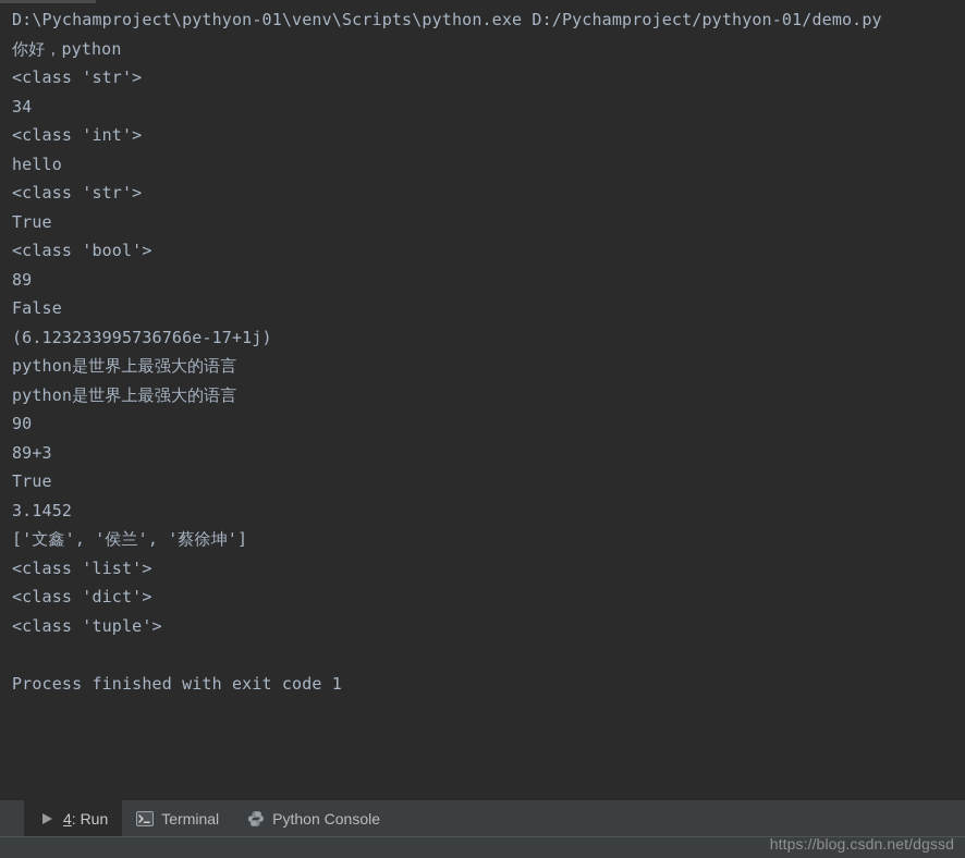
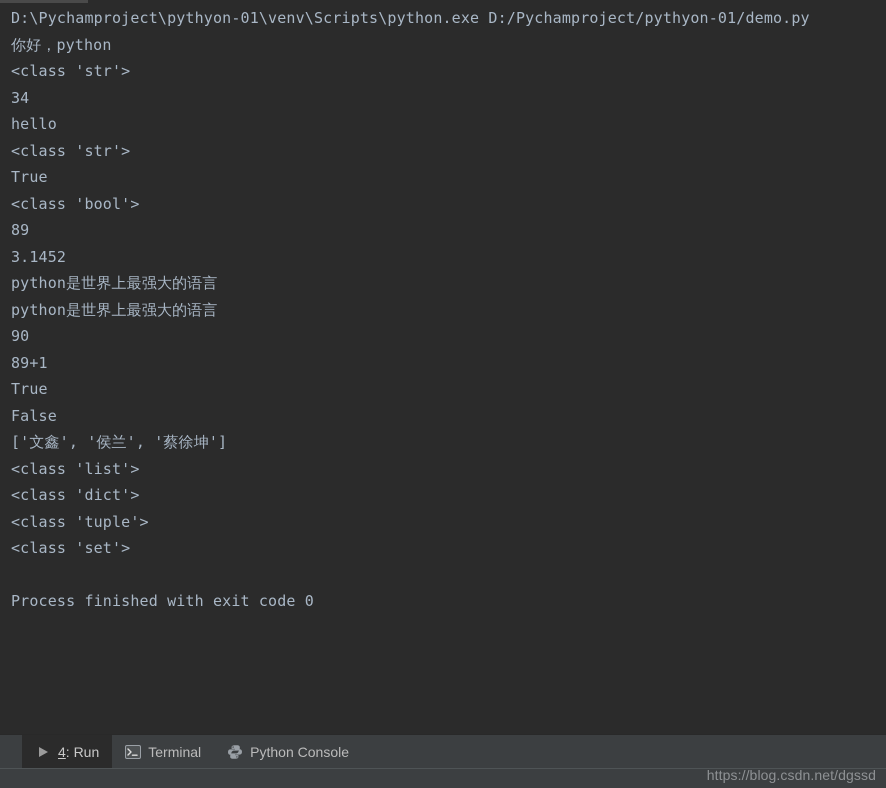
  D:\Pychamproject\pythyon-01\venv\Scripts\python.exe D:/Pychamproject/pythyon-01/demo.py
  你好，python
  <class 'str'>
  34
- <class 'int'>
  hello
  <class 'str'>
  True
  <class 'bool'>
  89
- False
+ 3.1452
- (6.123233995736766e-17+1j)
  python是世界上最强大的语言
  python是世界上最强大的语言
  90
- 89+3
+ 89+1
  True
- 3.1452
+ False
  ['文鑫', '侯兰', '蔡徐坤']
  <class 'list'>
  <class 'dict'>
  <class 'tuple'>
+ <class 'set'>
- Process finished with exit code 1
+ Process finished with exit code 0
  4: Run
  Terminal
  Python Console
  https://blog.csdn.net/dgssd
